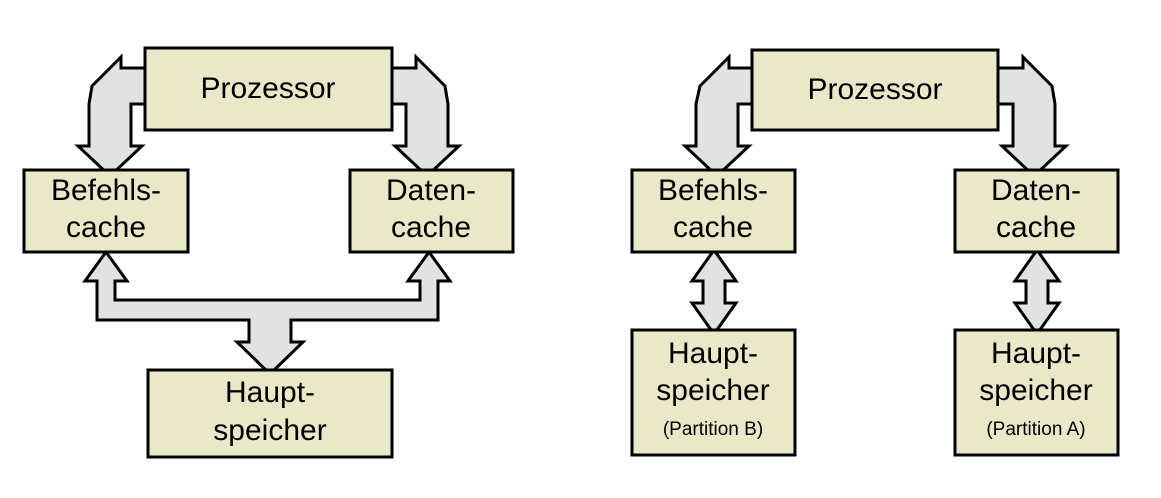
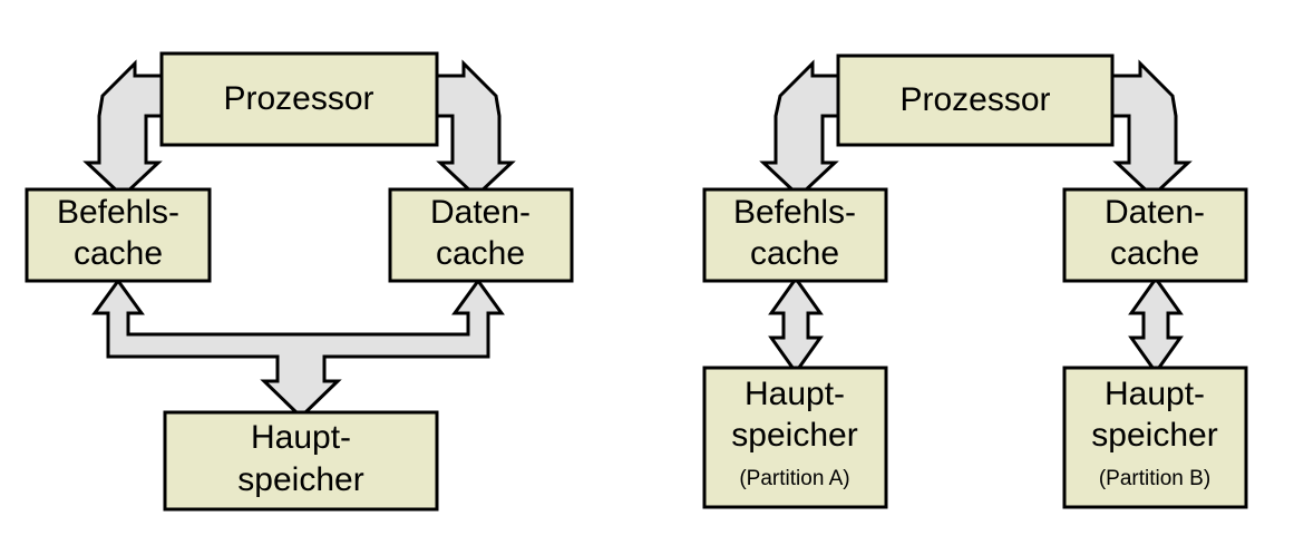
  Prozessor
  Befehls-
  cache
  Daten-
  cache
  Haupt-
  speicher
  Prozessor
  Befehls-
  cache
  Daten-
  cache
  Haupt-
  speicher
- (Partition B)
+ (Partition A)
  Haupt-
  speicher
- (Partition A)
+ (Partition B)
